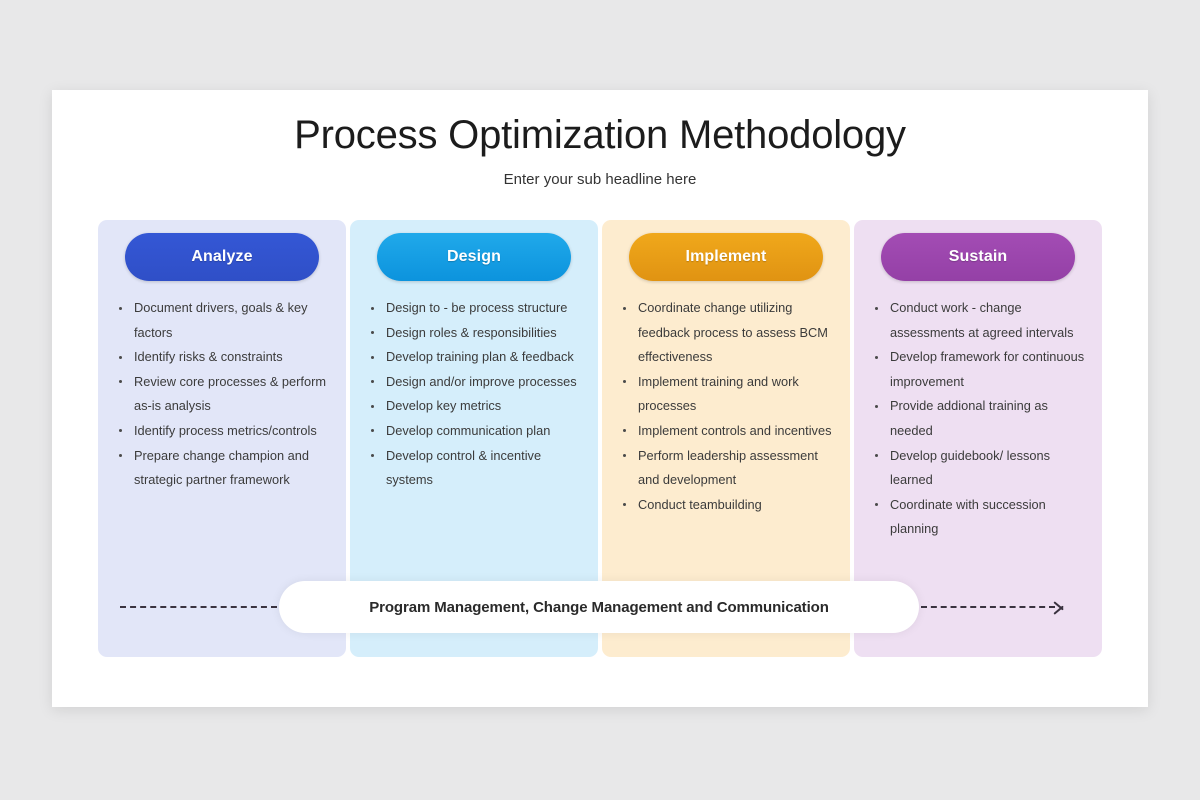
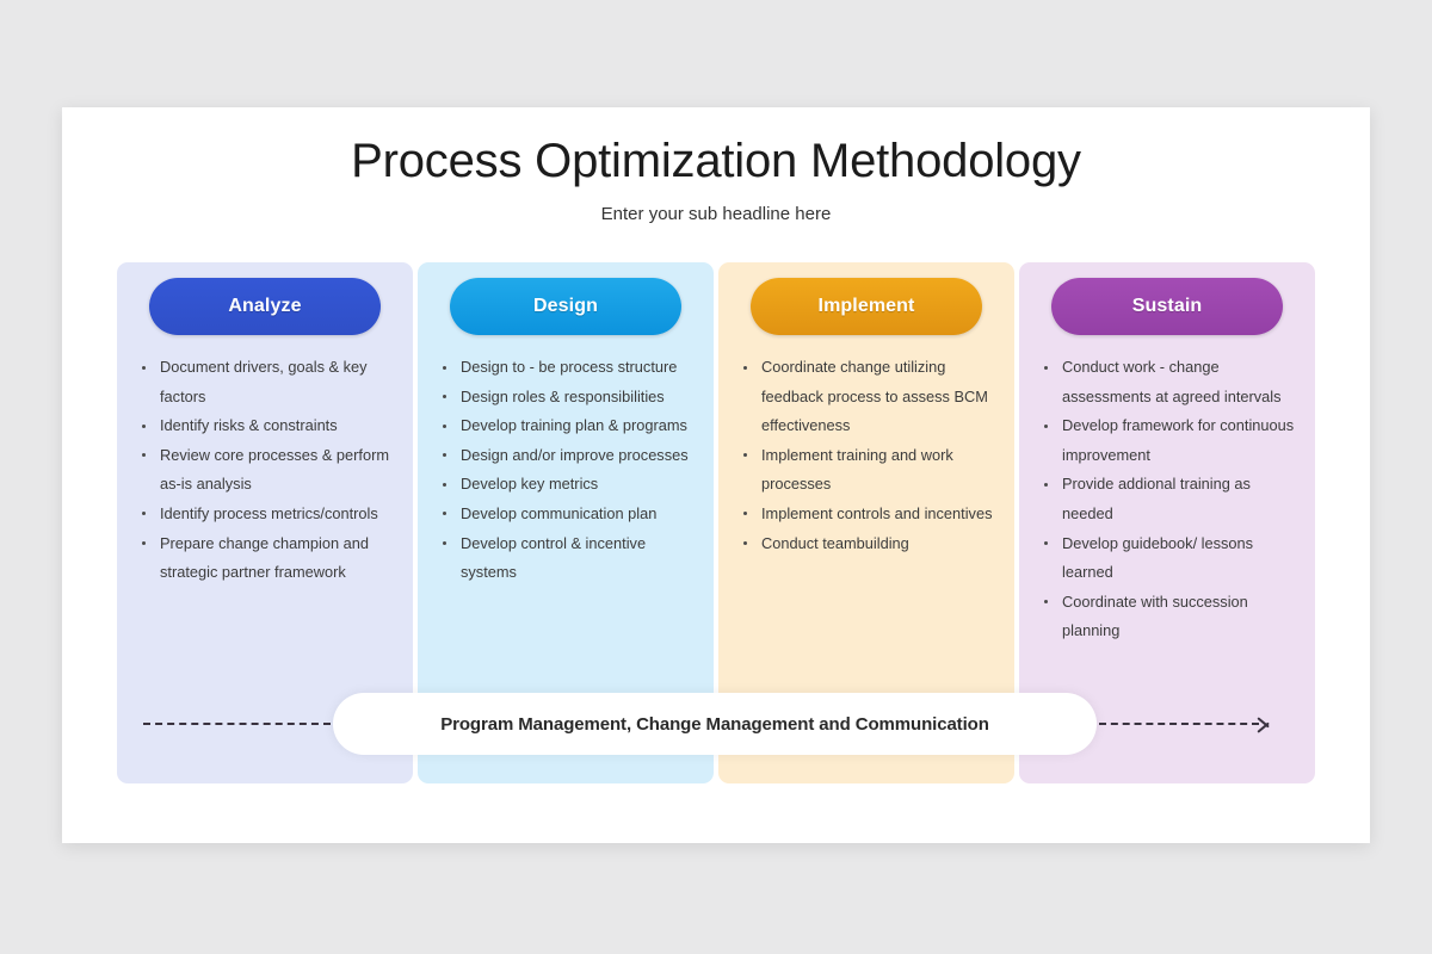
  Process Optimization Methodology
  Enter your sub headline here
  Analyze
  Document drivers, goals & key factors
  Identify risks & constraints
  Review core processes & perform as-is analysis
  Identify process metrics/controls
  Prepare change champion and strategic partner framework
  Design
  Design to - be process structure
  Design roles & responsibilities
- Develop training plan & feedback
+ Develop training plan & programs
  Design and/or improve processes
  Develop key metrics
  Develop communication plan
  Develop control & incentive systems
  Implement
  Coordinate change utilizing feedback process to assess BCM effectiveness
  Implement training and work processes
  Implement controls and incentives
- Perform leadership assessment and development
  Conduct teambuilding
  Sustain
  Conduct work - change assessments at agreed intervals
  Develop framework for continuous improvement
  Provide addional training as needed
  Develop guidebook/ lessons learned
  Coordinate with succession planning
  Program Management, Change Management and Communication
